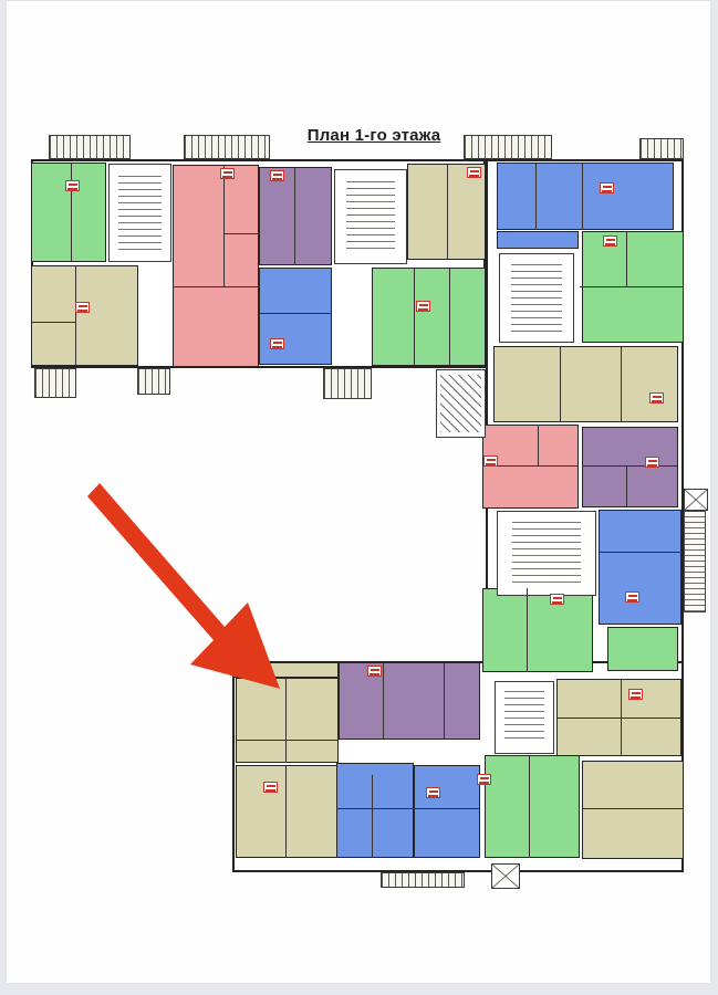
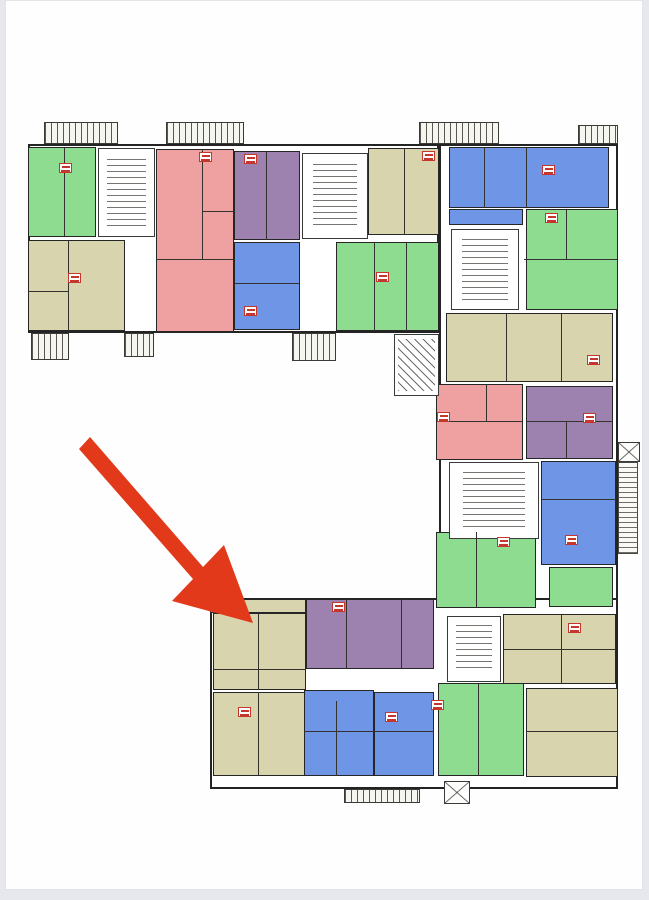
- План 1-го этажа
